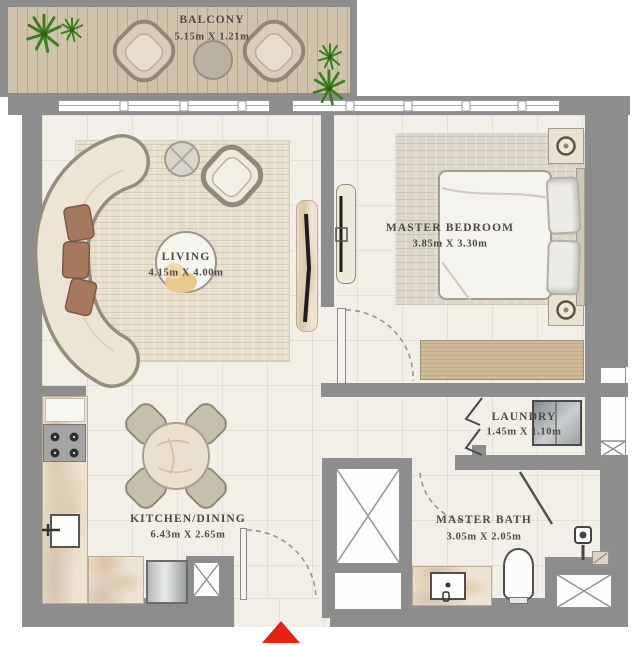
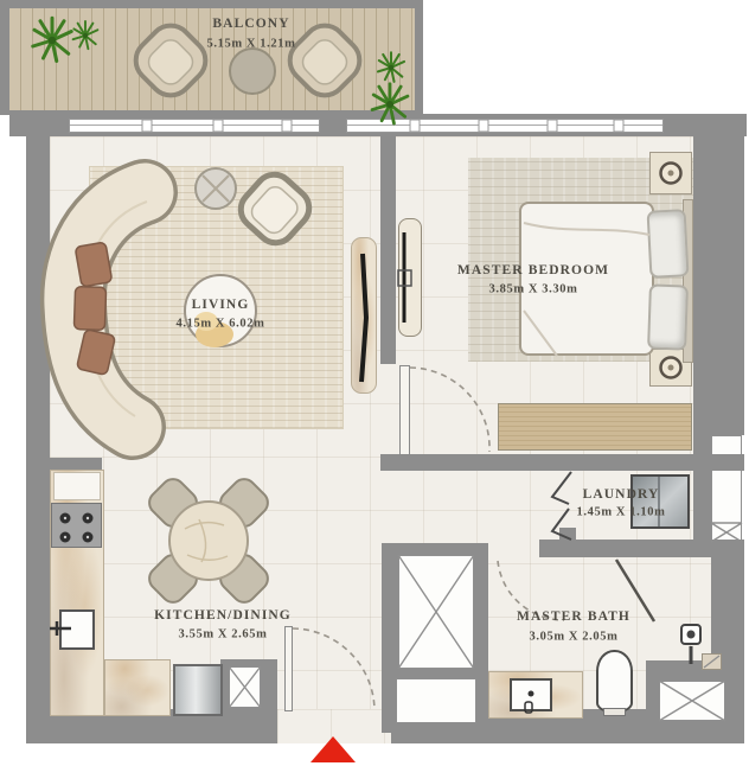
  BALCONY
  5.15m X 1.21m
  LIVING
- 4.15m X 4.00m
+ 4.15m X 6.02m
  MASTER BEDROOM
  3.85m X 3.30m
  LAUNDRY
  1.45m X 1.10m
  KITCHEN/DINING
- 6.43m X 2.65m
+ 3.55m X 2.65m
  MASTER BATH
  3.05m X 2.05m
